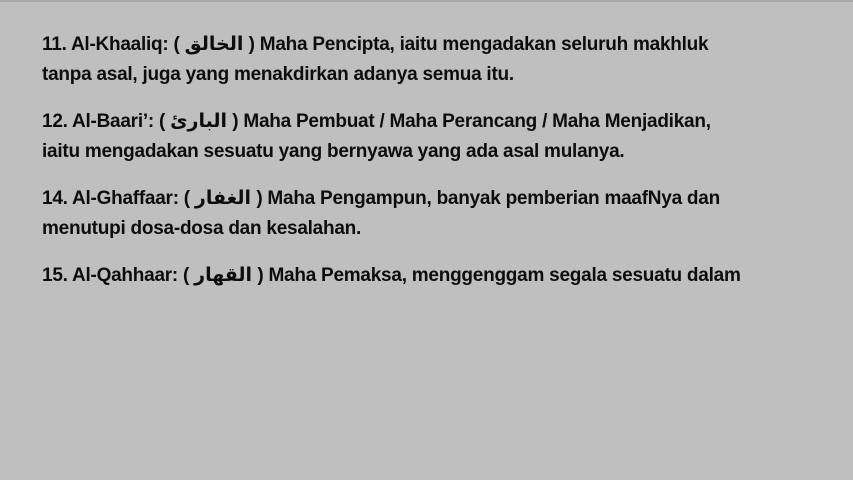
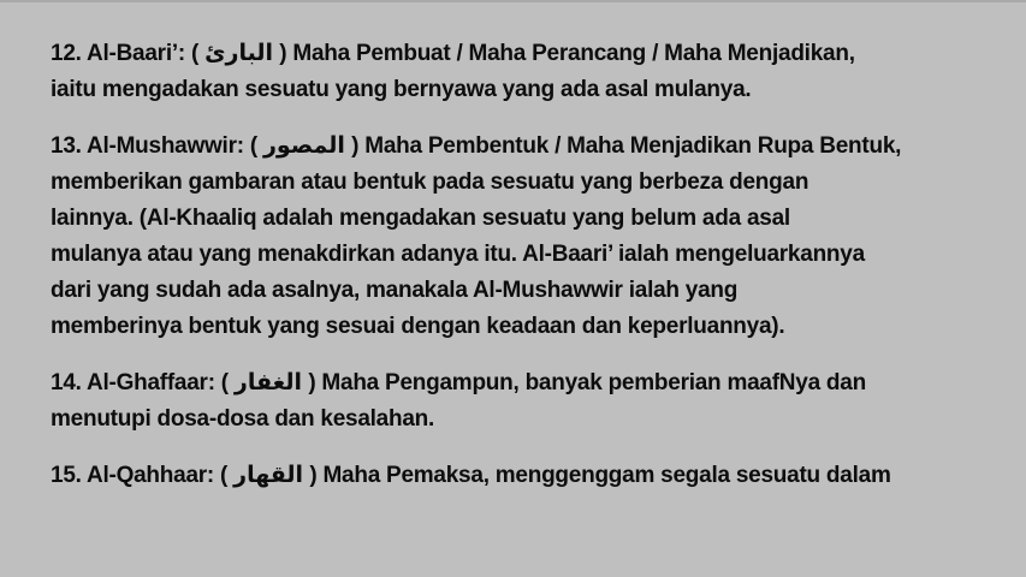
- 11. Al-Khaaliq: ( الخالق ) Maha Pencipta, iaitu mengadakan seluruh makhluk
- tanpa asal, juga yang menakdirkan adanya semua itu.
  12. Al-Baari’: ( البارئ ) Maha Pembuat / Maha Perancang / Maha Menjadikan,
  iaitu mengadakan sesuatu yang bernyawa yang ada asal mulanya.
+ 13. Al-Mushawwir: ( المصور ) Maha Pembentuk / Maha Menjadikan Rupa Bentuk,
+ memberikan gambaran atau bentuk pada sesuatu yang berbeza dengan
+ lainnya. (Al-Khaaliq adalah mengadakan sesuatu yang belum ada asal
+ mulanya atau yang menakdirkan adanya itu. Al-Baari’ ialah mengeluarkannya
+ dari yang sudah ada asalnya, manakala Al-Mushawwir ialah yang
+ memberinya bentuk yang sesuai dengan keadaan dan keperluannya).
  14. Al-Ghaffaar: ( الغفار ) Maha Pengampun, banyak pemberian maafNya dan
  menutupi dosa-dosa dan kesalahan.
  15. Al-Qahhaar: ( القهار ) Maha Pemaksa, menggenggam segala sesuatu dalam
